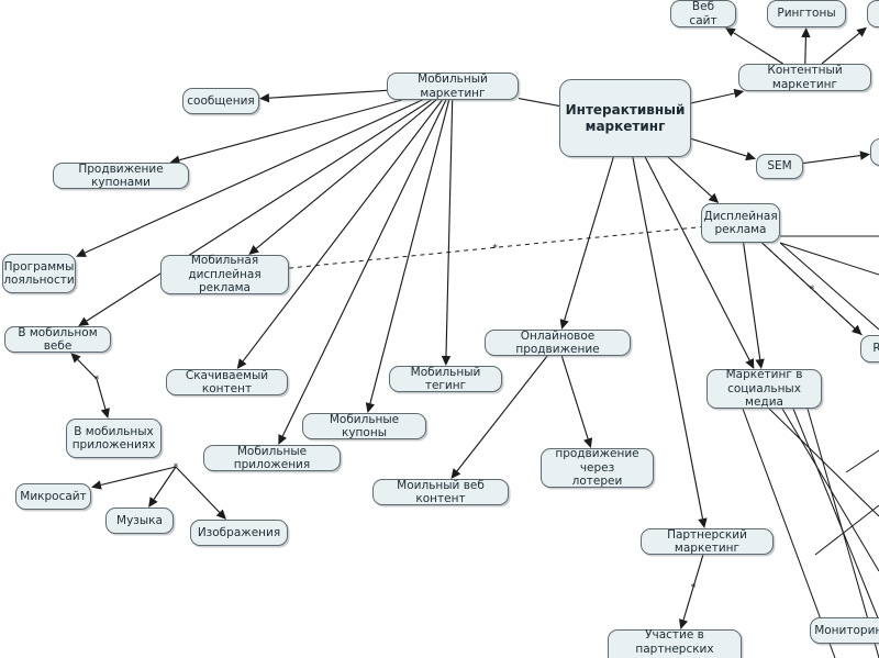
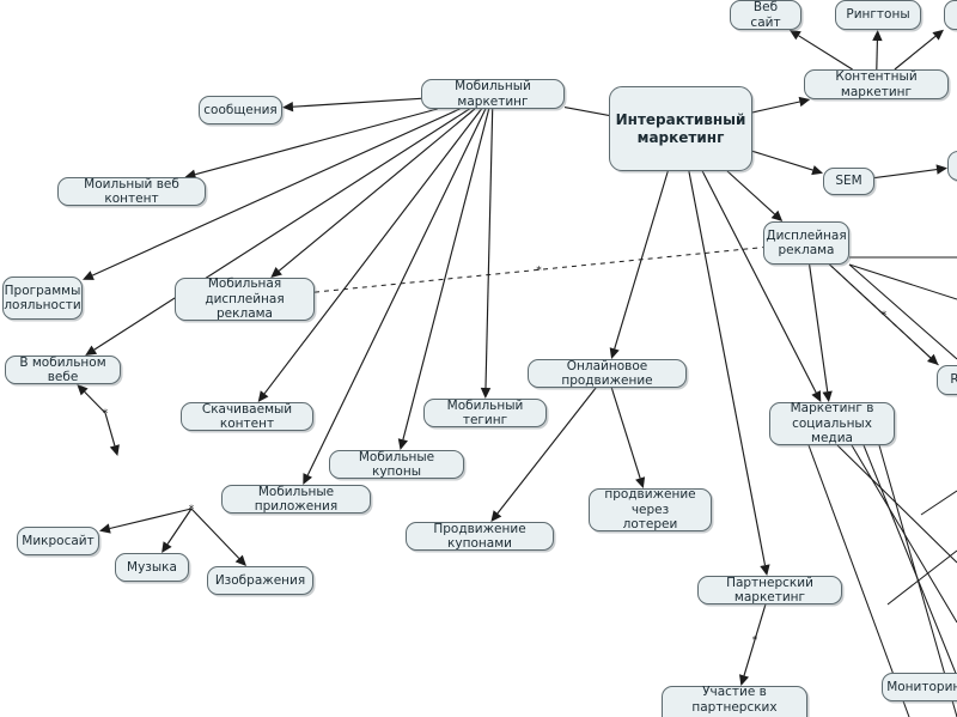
  *
  *
  *
  Интерактивный
  маркетинг
  Мобильный маркетинг
  Контентный маркетинг
  Веб сайт
  Рингтоны
  SEM
  Дисплейная
  реклама
  сообщения
- Продвижение купонами
+ Моильный веб контент
  Программы
  лояльности
  Мобильная дисплейная
  реклама
  В мобильном вебе
- В мобильных
- приложениях
  Скачиваемый контент
  Микросайт
  Музыка
  Изображения
  Мобильные приложения
  Мобильные купоны
  Мобильный тегинг
  Онлайновое продвижение
- Моильный веб контент
+ Продвижение купонами
  продвижение через
  лотереи
  Маркетинг в
  социальных медиа
  R
  Партнерский маркетинг
  Участие в партнерских
  Монитори
